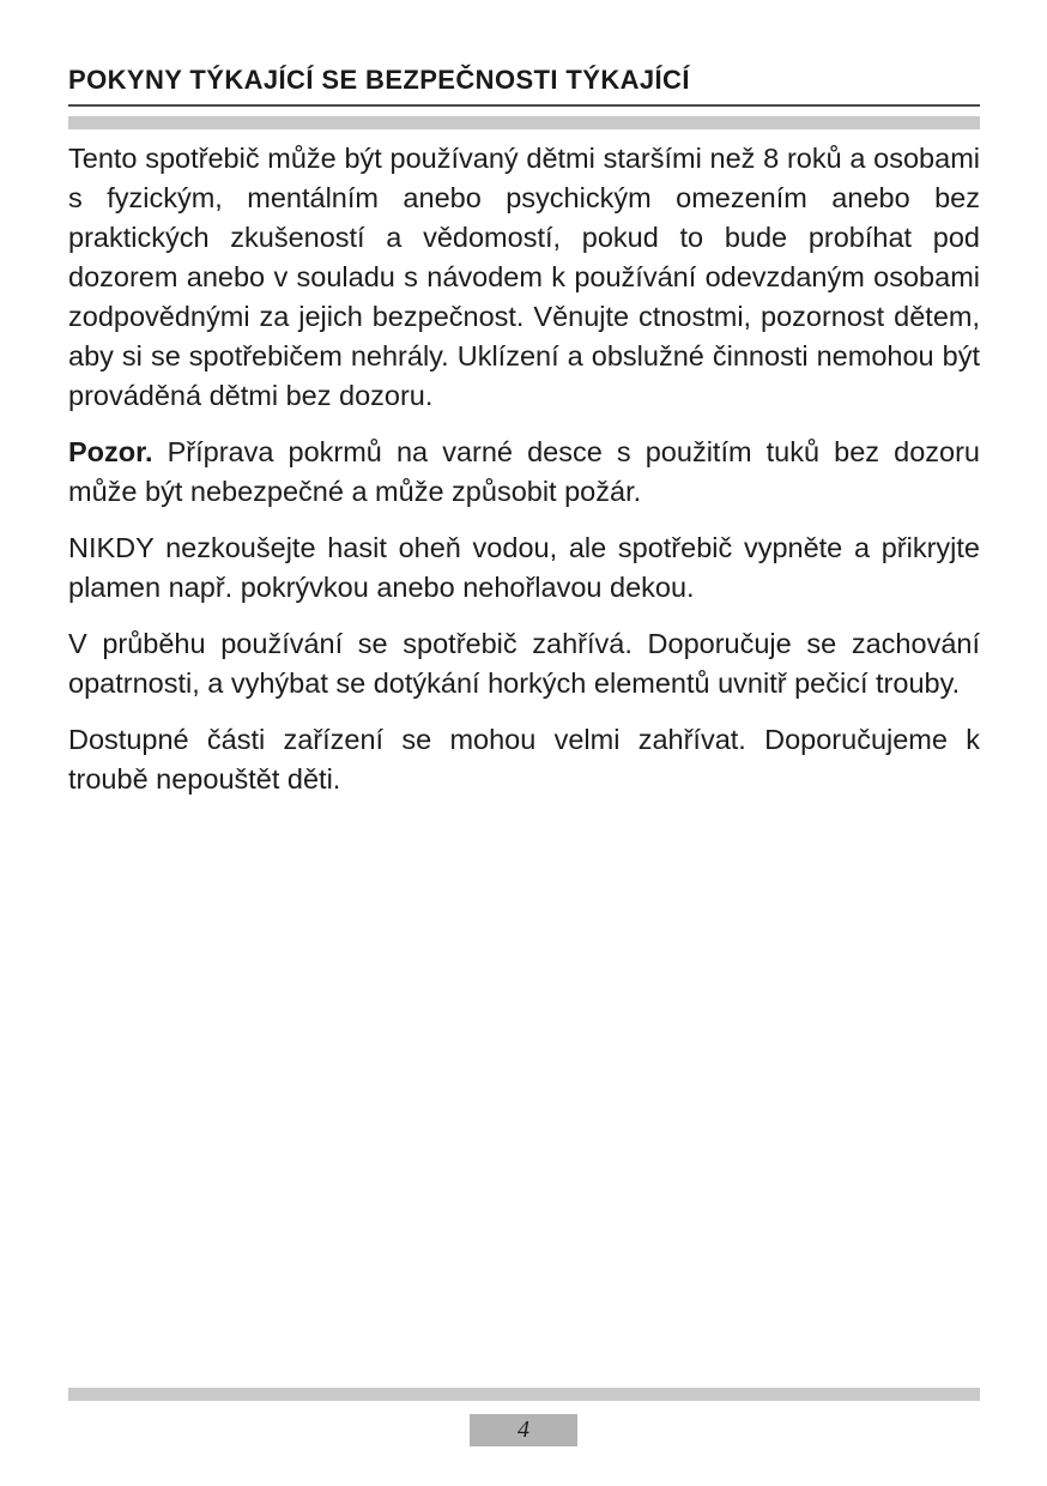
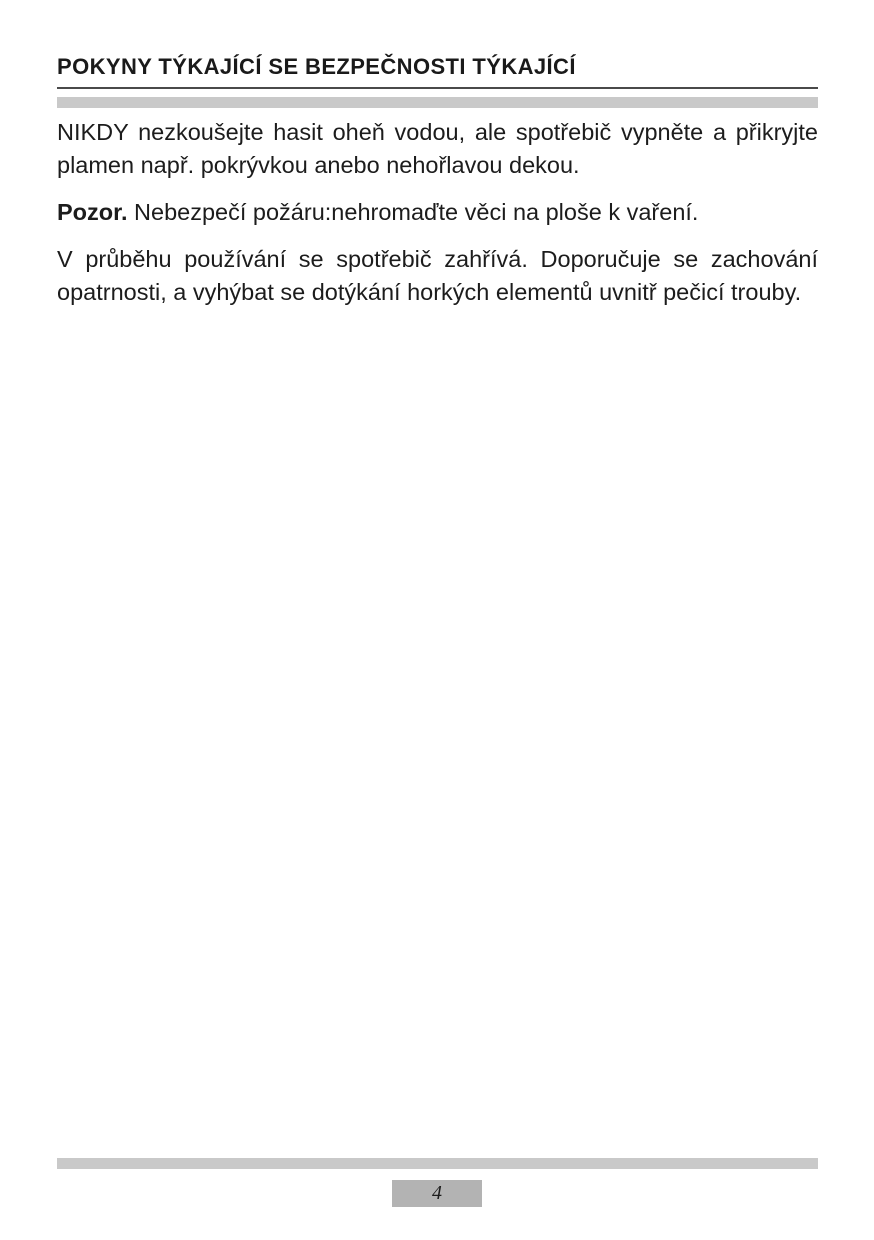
  POKYNY TÝKAJÍCÍ SE BEZPEČNOSTI TÝKAJÍCÍ
- Tento spotřebič může být používaný dětmi staršími než 8 roků a osobami s fyzickým, mentálním anebo psychickým omezením anebo bez praktických zkušeností a vědomostí, pokud to bude probíhat pod dozorem anebo v souladu s návodem k používání odevzdaným osobami zodpovědnými za jejich bezpečnost. Věnujte ctnostmi, pozornost dětem, aby si se spotřebičem nehrály. Uklízení a obslužné činnosti nemohou být prováděná dětmi bez dozoru.
- Pozor. Příprava pokrmů na varné desce s použitím tuků bez dozoru může být nebezpečné a může způsobit požár.
  NIKDY nezkoušejte hasit oheň vodou, ale spotřebič vypněte a přikryjte plamen např. pokrývkou anebo nehořlavou dekou.
+ Pozor. Nebezpečí požáru:nehromaďte věci na ploše k vaření.
  V průběhu používání se spotřebič zahřívá. Doporučuje se zachování opatrnosti, a vyhýbat se dotýkání horkých elementů uvnitř pečicí trouby.
- Dostupné části zařízení se mohou velmi zahřívat. Doporučujeme k troubě nepouštět děti.
  4
